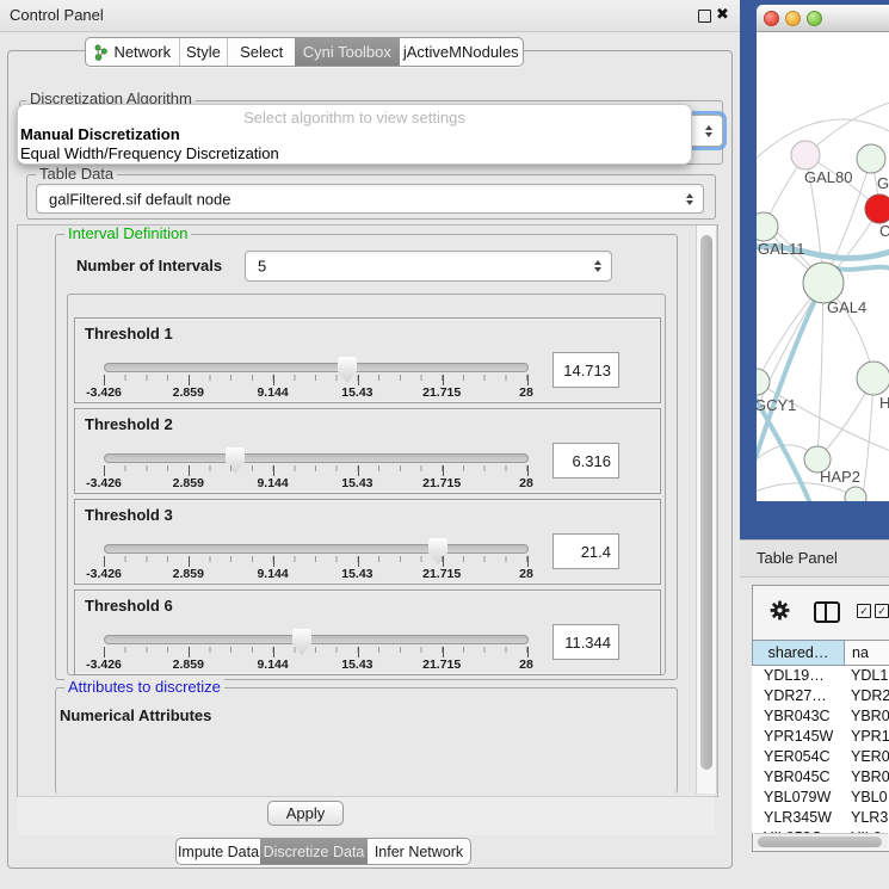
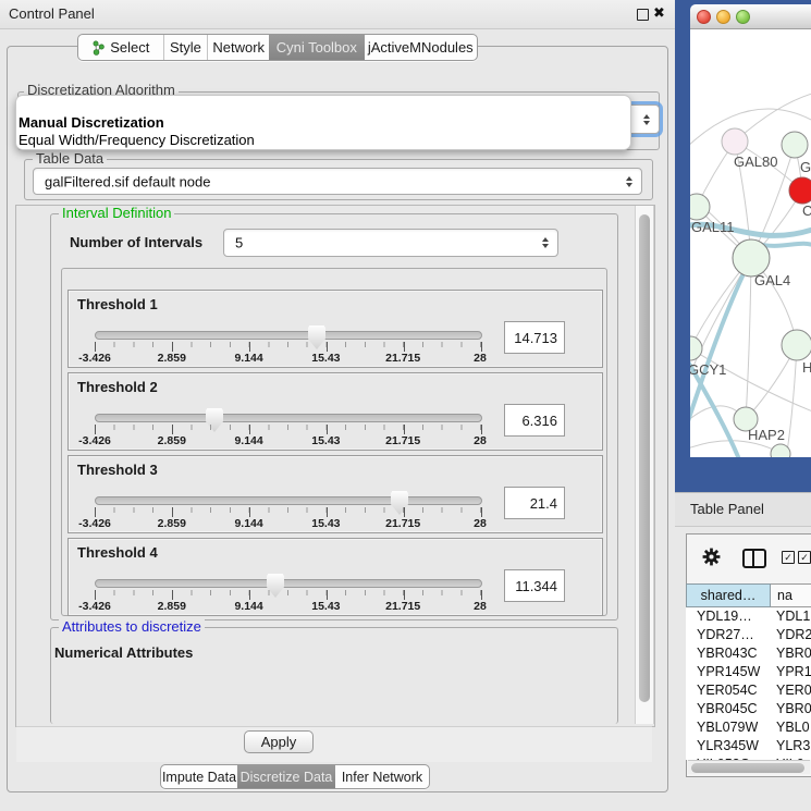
  Control Panel
  ✖
- Network
+ Select
  Style
- Select
+ Network
  Cyni Toolbox
  jActiveMNodules
  Discretization Algorithm
  Table Data
  galFiltered.sif default node
  Interval Definition
  Number of Intervals
  5
  Threshold 1
  -3.426
  2.859
  9.144
  15.43
  21.715
  28
  14.713
  Threshold 2
  -3.426
  2.859
  9.144
  15.43
  21.715
  28
  6.316
  Threshold 3
  -3.426
  2.859
  9.144
  15.43
  21.715
  28
  21.4
- Threshold 6
+ Threshold 4
  -3.426
  2.859
  9.144
  15.43
  21.715
  28
  11.344
  Attributes to discretize
  Numerical Attributes
  Apply
  Impute Data
  Discretize Data
  Infer Network
- Select algorithm to view settings
  Manual Discretization
  Equal Width/Frequency Discretization
  GAL80
  C
  GAL11
  GAL4
  GCY1
  H
  HAP2
  Table Panel
  ✓
  ✓
  shared…
  na
  YDL19…
  YDL1
  YDR27…
  YDR2
  YBR043C
  YBR0
  YPR145W
  YPR1
  YER054C
  YER0
  YBR045C
  YBR0
  YBL079W
  YBL0
  YLR345W
  YLR3
